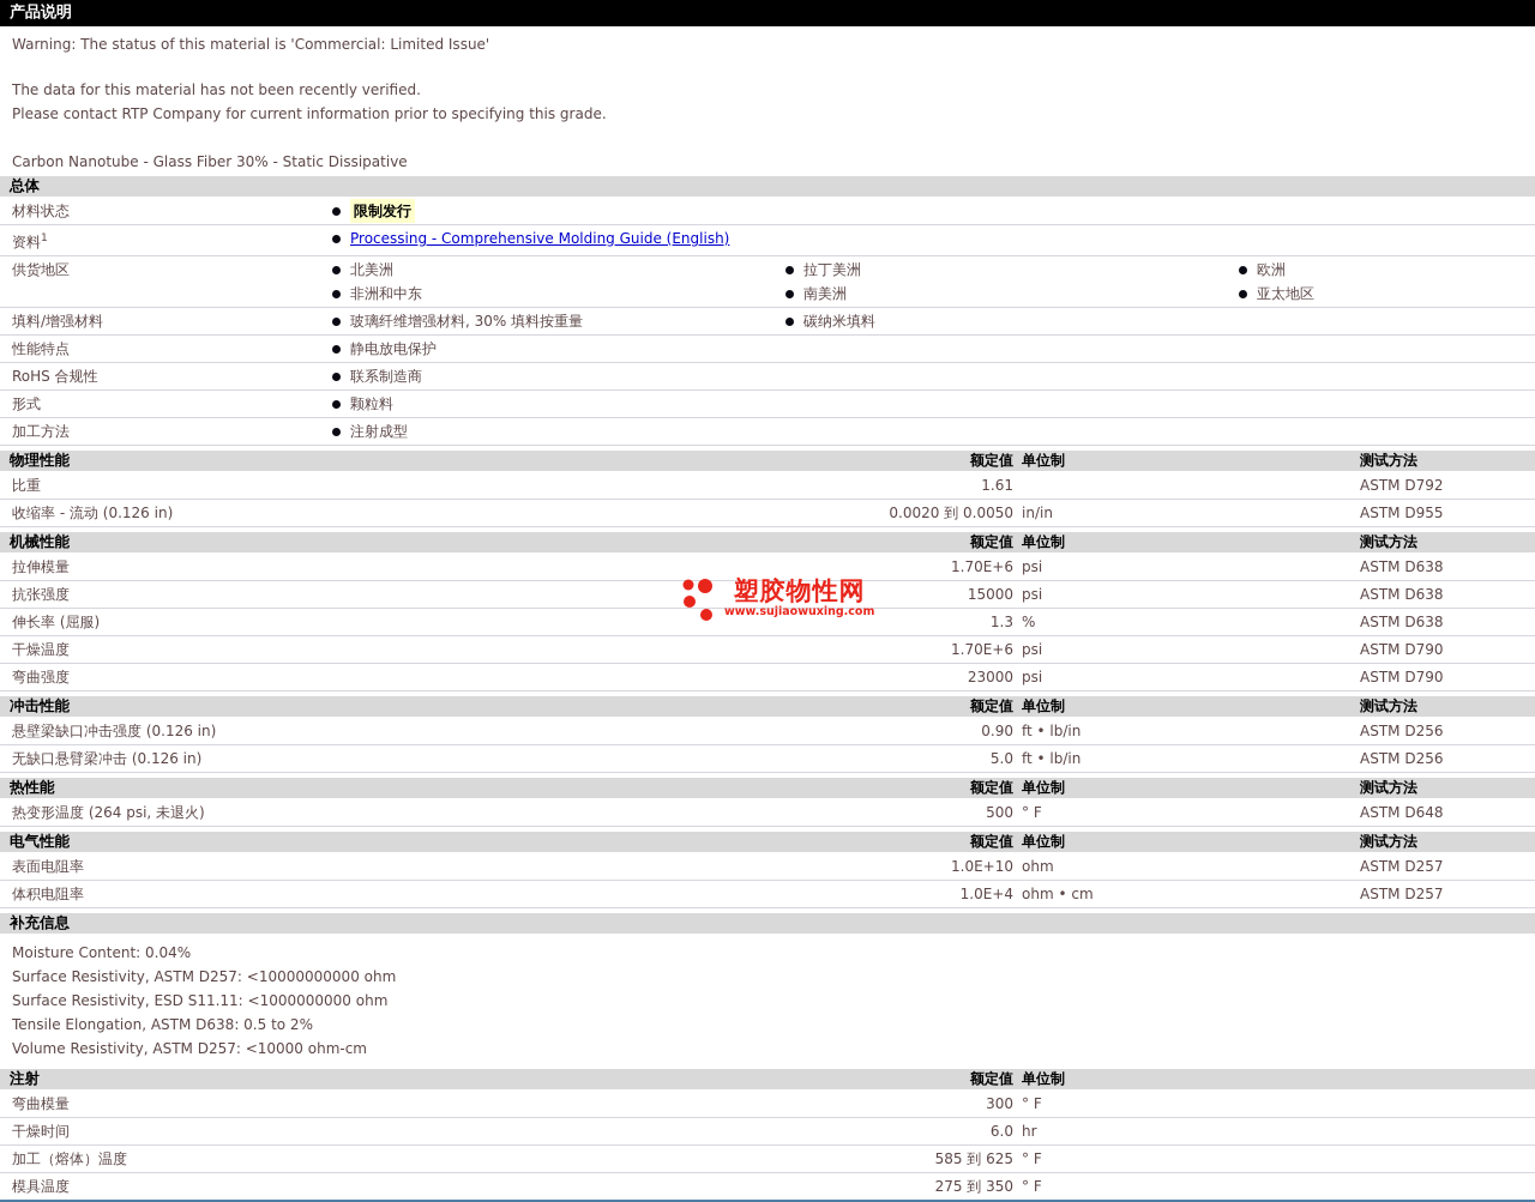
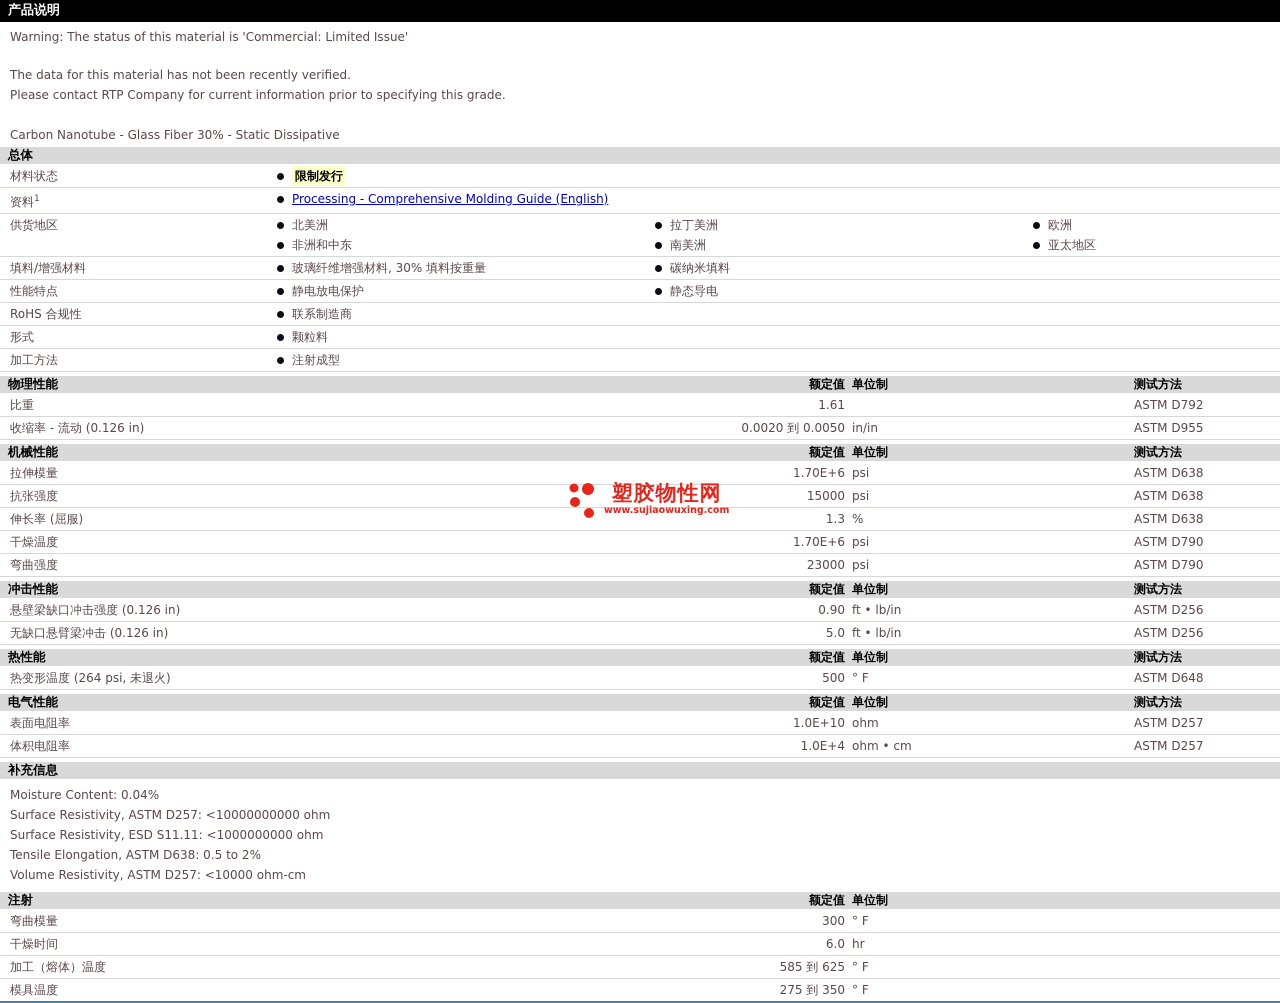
  产品说明
  Warning: The status of this material is 'Commercial: Limited Issue'
  The data for this material has not been recently verified.
  Please contact RTP Company for current information prior to specifying this grade.
  Carbon Nanotube - Glass Fiber 30% - Static Dissipative
  总体
  材料状态
  限制发行
  资料1
  Processing - Comprehensive Molding Guide (English)
  供货地区
  北美洲
  非洲和中东
  拉丁美洲
  南美洲
  欧洲
  亚太地区
  填料/增强材料
  玻璃纤维增强材料, 30% 填料按重量
  碳纳米填料
  性能特点
  静电放电保护
+ 静态导电
  RoHS 合规性
  联系制造商
  形式
  颗粒料
  加工方法
  注射成型
  物理性能
  额定值
  单位制
  测试方法
  比重
  1.61
  ASTM D792
  收缩率 - 流动 (0.126 in)
  0.0020 到 0.0050
  in/in
  ASTM D955
  机械性能
  额定值
  单位制
  测试方法
  拉伸模量
  1.70E+6
  psi
  ASTM D638
  抗张强度
  15000
  psi
  ASTM D638
  伸长率 (屈服)
  1.3
  %
  ASTM D638
  干燥温度
  1.70E+6
  psi
  ASTM D790
  弯曲强度
  23000
  psi
  ASTM D790
  冲击性能
  额定值
  单位制
  测试方法
  悬壁梁缺口冲击强度 (0.126 in)
  0.90
  ft • lb/in
  ASTM D256
  无缺口悬臂梁冲击 (0.126 in)
  5.0
  ft • lb/in
  ASTM D256
  热性能
  额定值
  单位制
  测试方法
  热变形温度 (264 psi, 未退火)
  500
  ° F
  ASTM D648
  电气性能
  额定值
  单位制
  测试方法
  表面电阻率
  1.0E+10
  ohm
  ASTM D257
  体积电阻率
  1.0E+4
  ohm • cm
  ASTM D257
  补充信息
  Moisture Content: 0.04%
  Surface Resistivity, ASTM D257: <10000000000 ohm
  Surface Resistivity, ESD S11.11: <1000000000 ohm
  Tensile Elongation, ASTM D638: 0.5 to 2%
  Volume Resistivity, ASTM D257: <10000 ohm-cm
  注射
  额定值
  单位制
  弯曲模量
  300
  ° F
  干燥时间
  6.0
  hr
  加工（熔体）温度
  585 到 625
  ° F
  模具温度
  275 到 350
  ° F
  塑胶物性网
  www.sujiaowuxing.com
